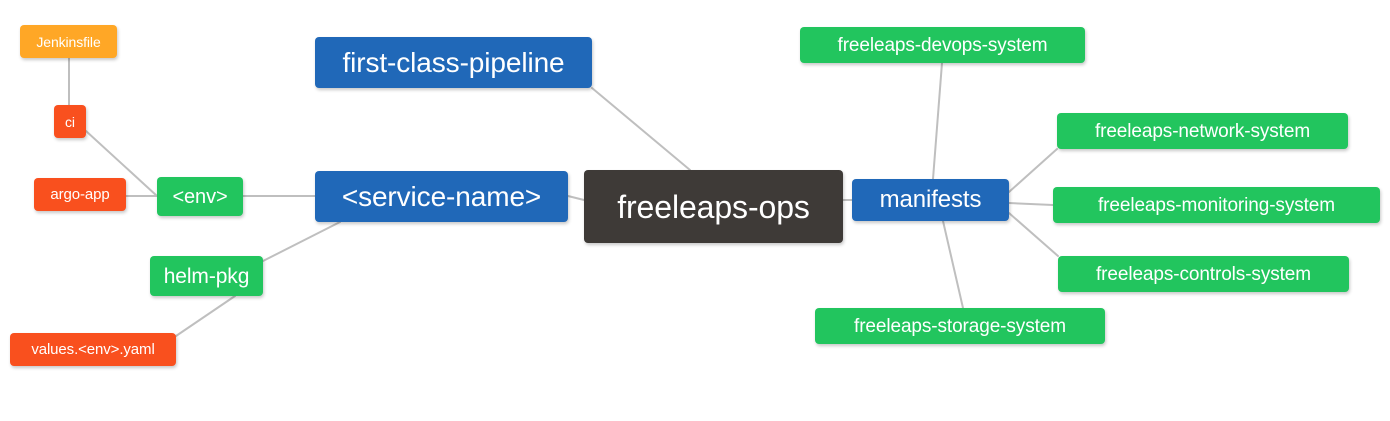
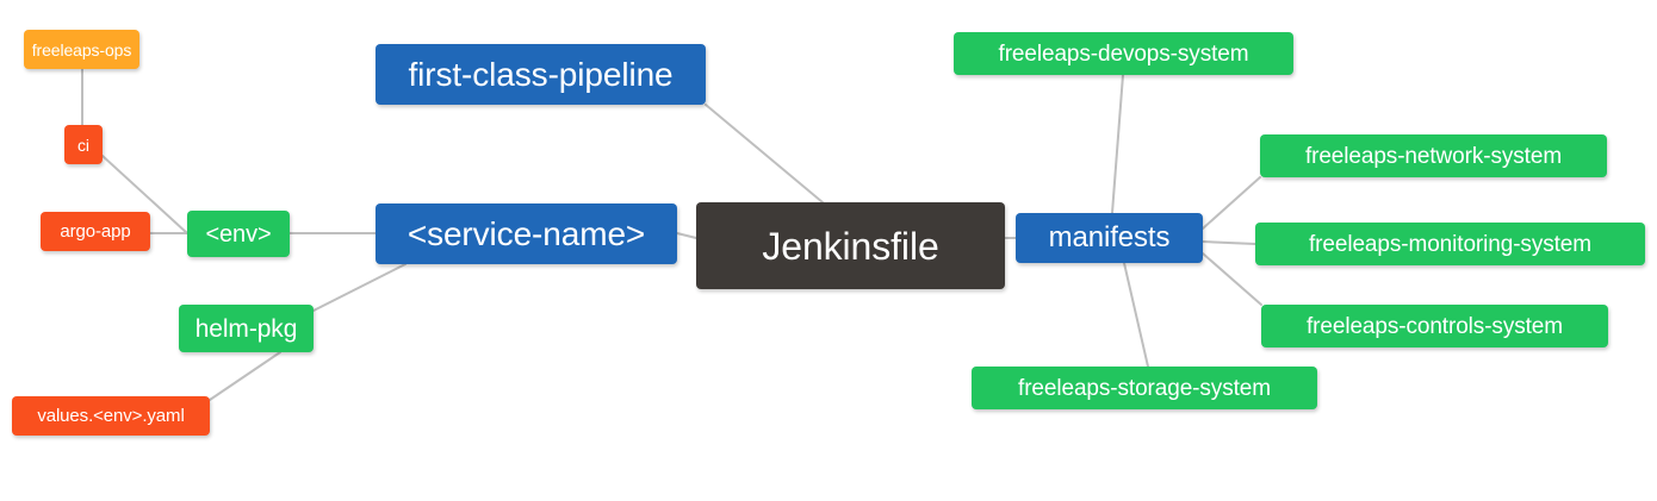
- Jenkinsfile
+ freeleaps-ops
  ci
  argo-app
  <env>
  helm-pkg
  values.<env>.yaml
  first-class-pipeline
  <service-name>
- freeleaps-ops
+ Jenkinsfile
  manifests
  freeleaps-devops-system
  freeleaps-network-system
  freeleaps-monitoring-system
  freeleaps-controls-system
  freeleaps-storage-system
